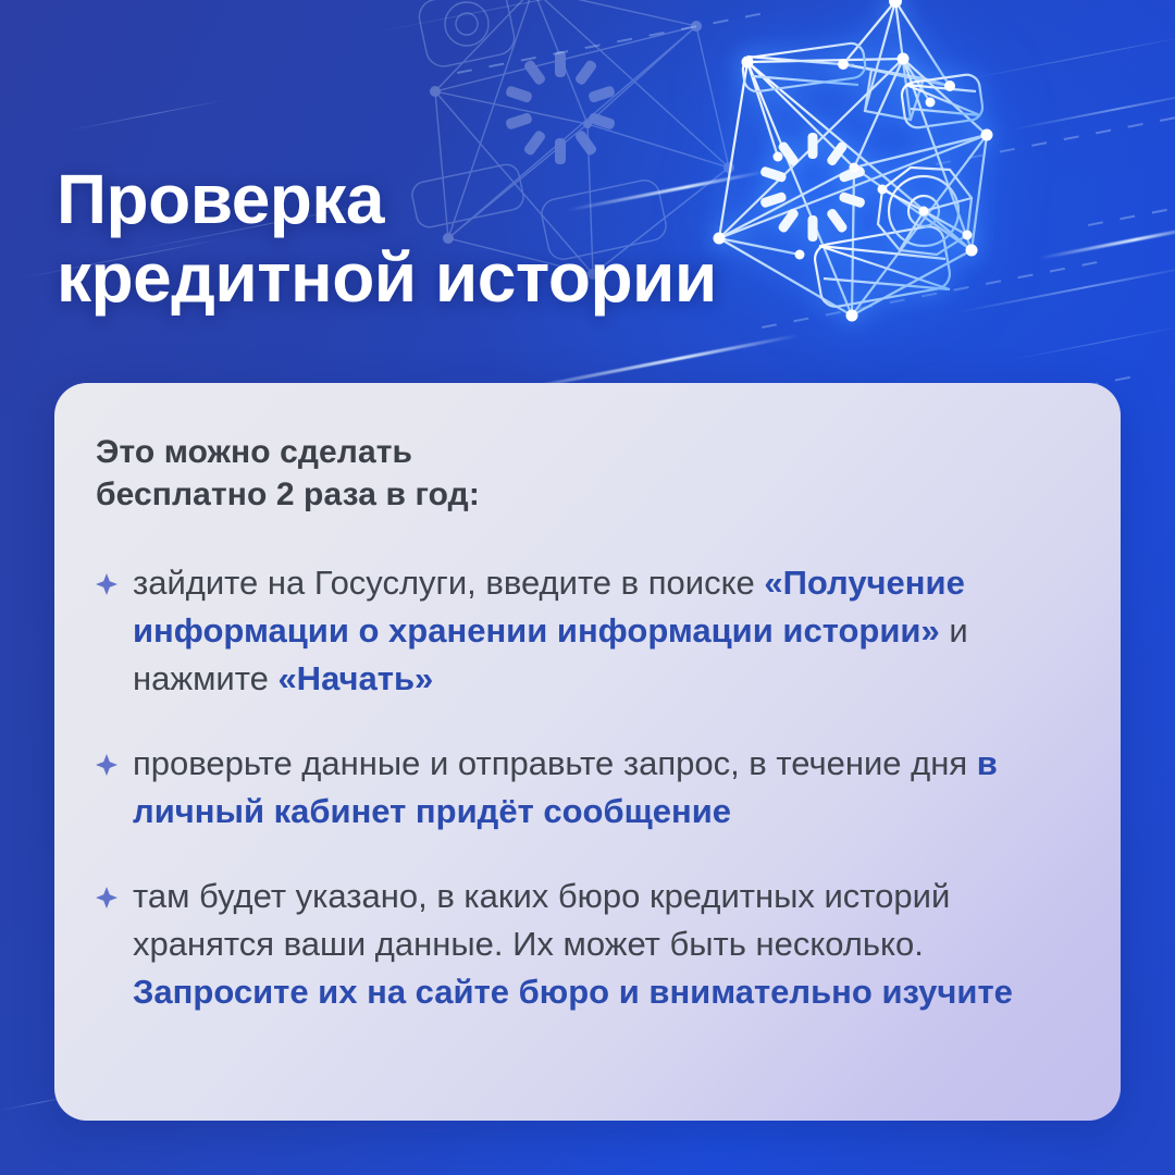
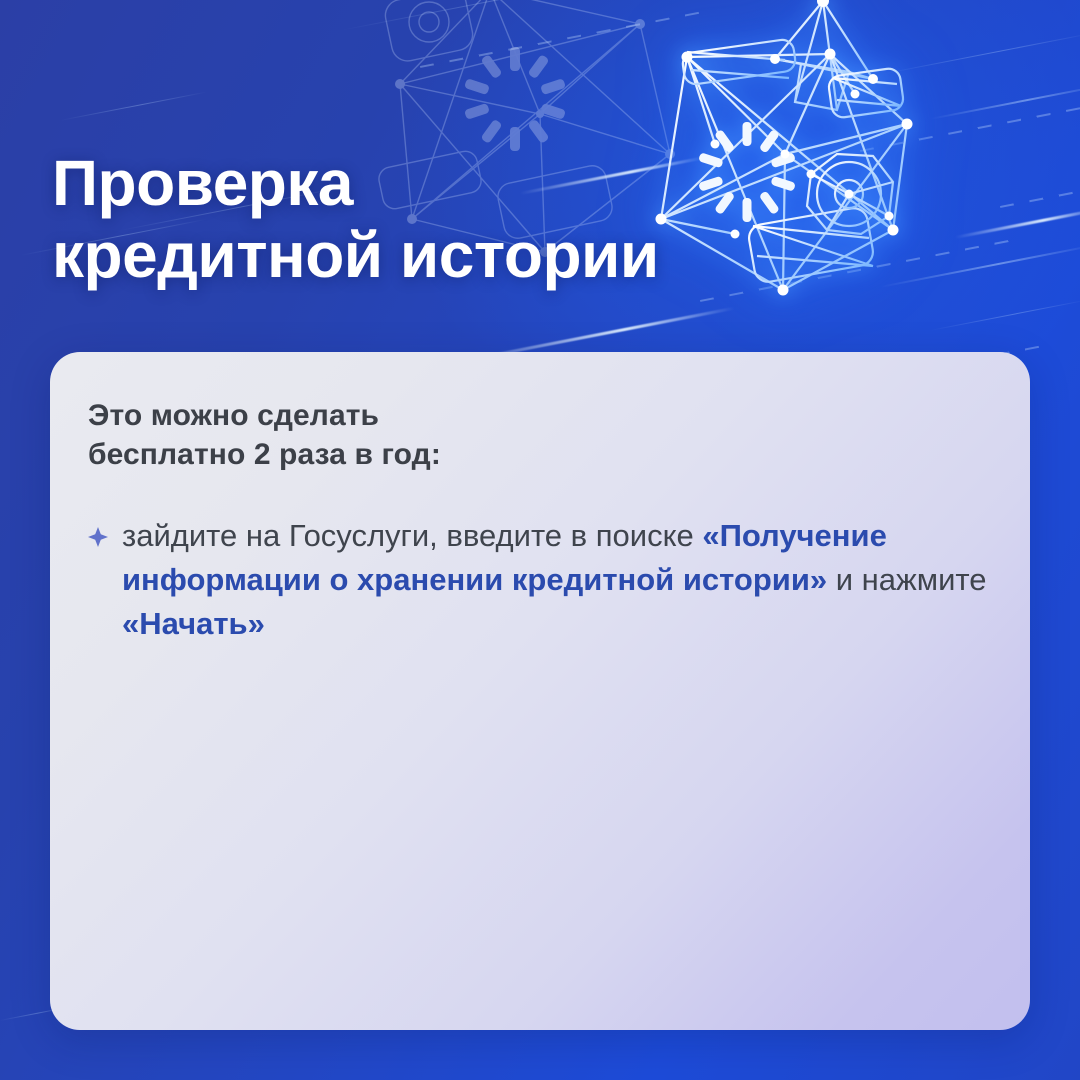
  Проверка
  кредитной истории
  Это можно сделать
  бесплатно 2 раза в год:
- зайдите на Госуслуги, введите в поиске «Получение информации о хранении информации истории» и нажмите «Начать»
+ зайдите на Госуслуги, введите в поиске «Получение информации о хранении кредитной истории» и нажмите «Начать»
- проверьте данные и отправьте запрос, в течение дня в личный кабинет придёт сообщение
- там будет указано, в каких бюро кредитных историй хранятся ваши данные. Их может быть несколько. Запросите их на сайте бюро и внимательно изучите
